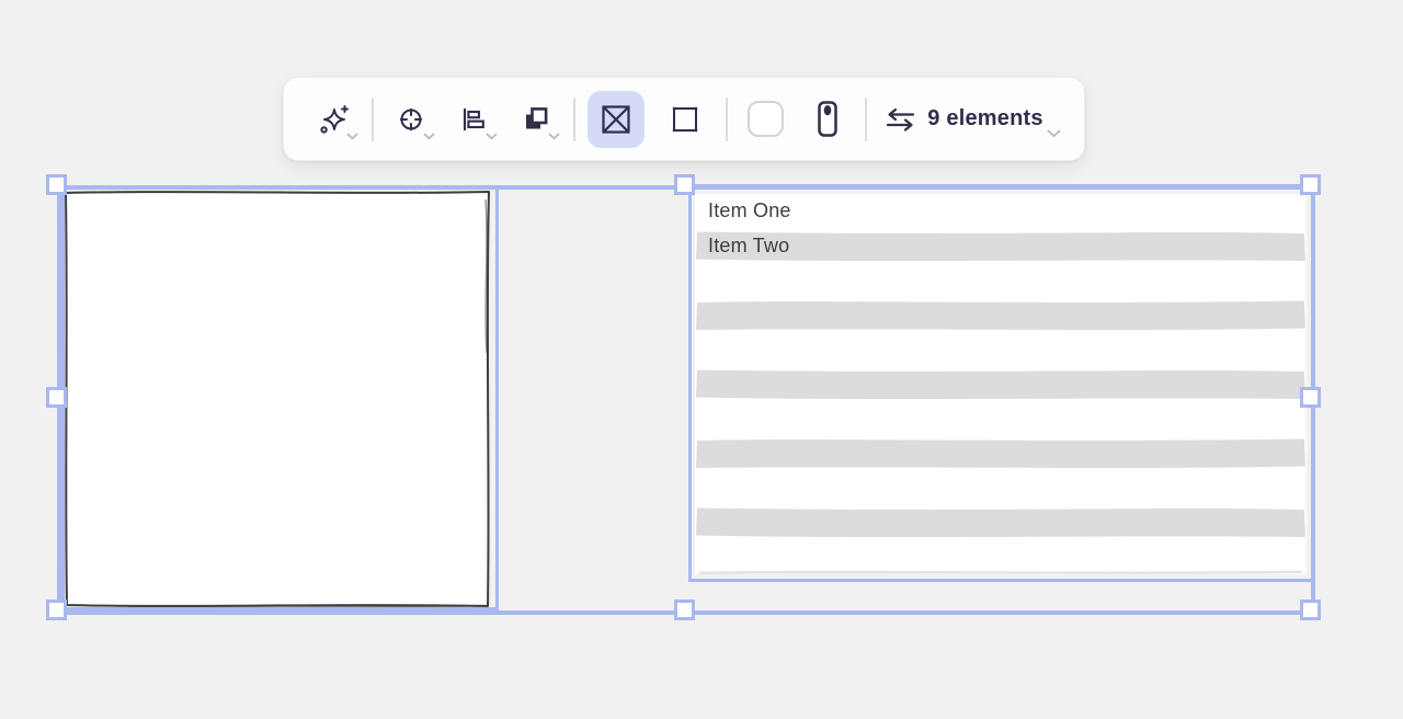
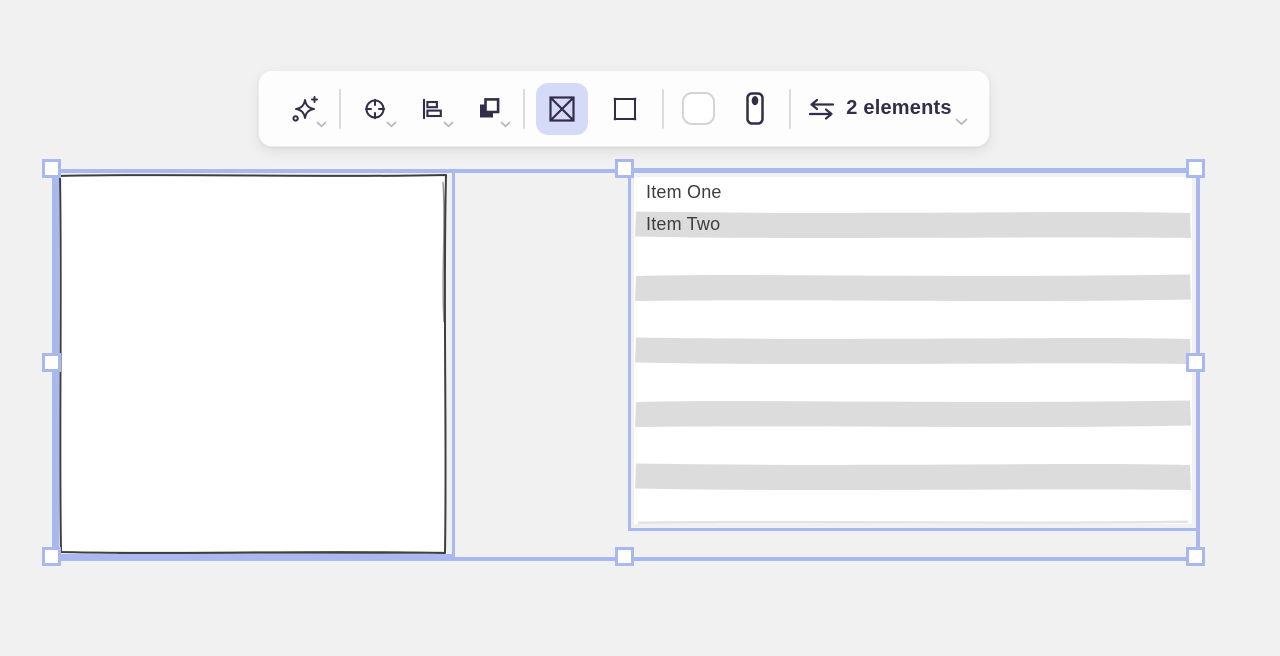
- 9 elements
+ 2 elements
  Item One
  Item Two
